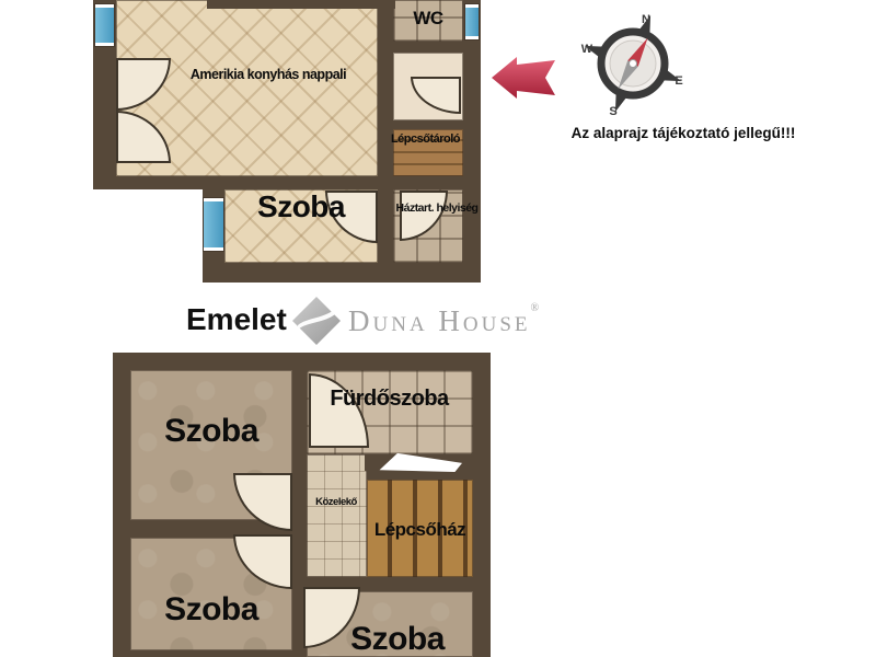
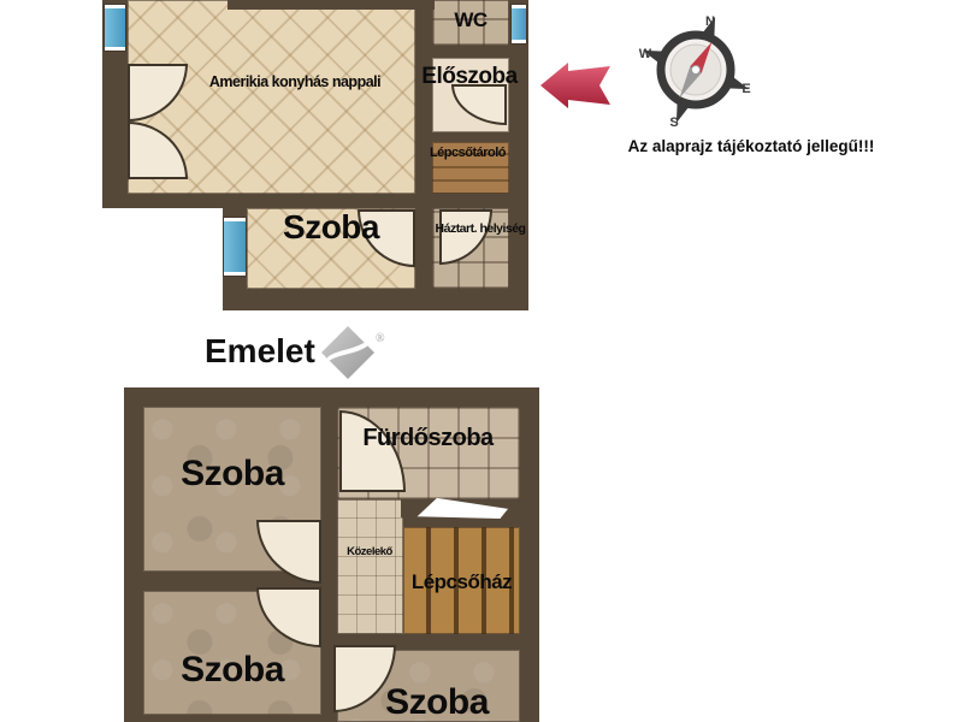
  Amerikia konyhás nappali
  WC
+ Előszoba
  Lépcsőtároló
  Szoba
  Háztart. helyiség
  N
  E
  S
  W
  Az alaprajz tájékoztató jellegű!!!
  Emelet
- Duna House
  ®
  Szoba
  Fürdőszoba
  Közelekő
  Lépcsőház
  Szoba
  Szoba
